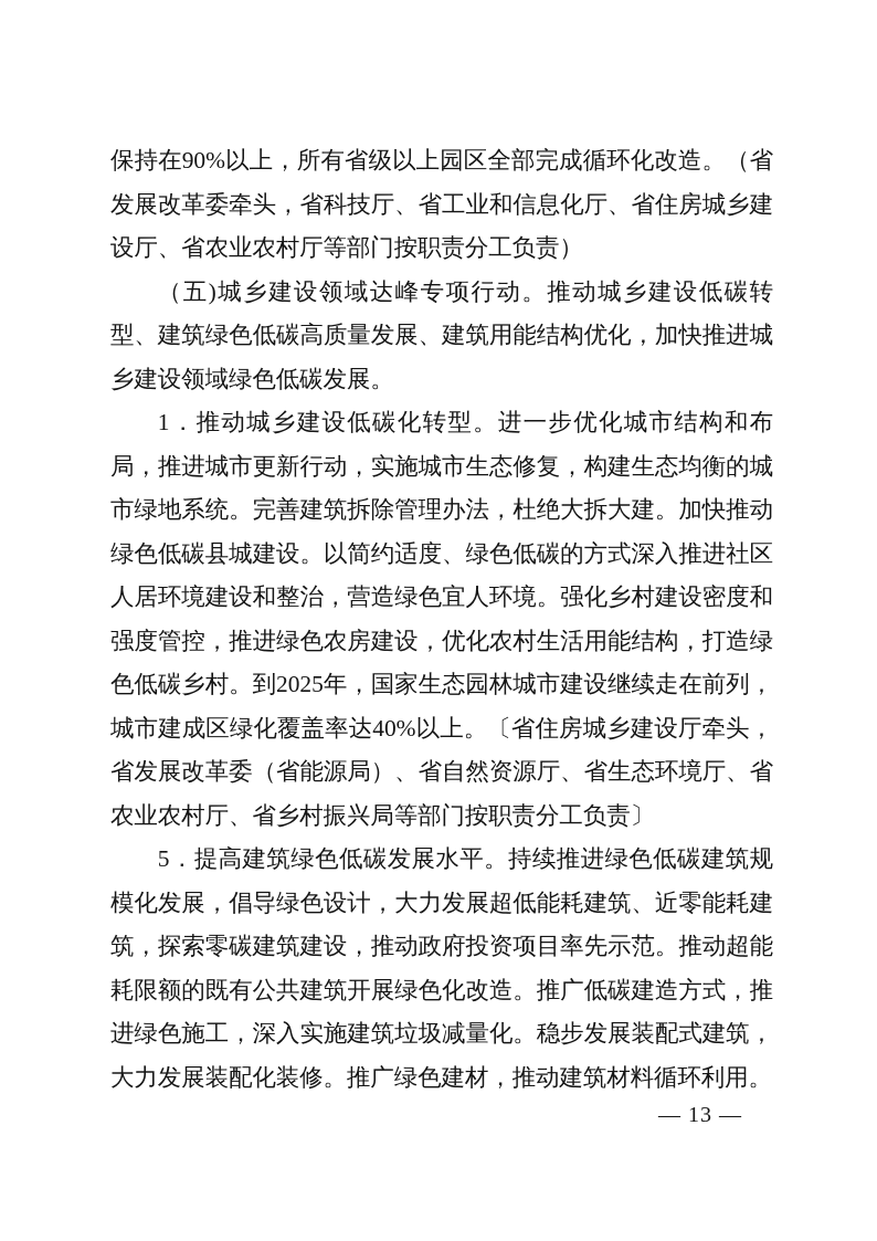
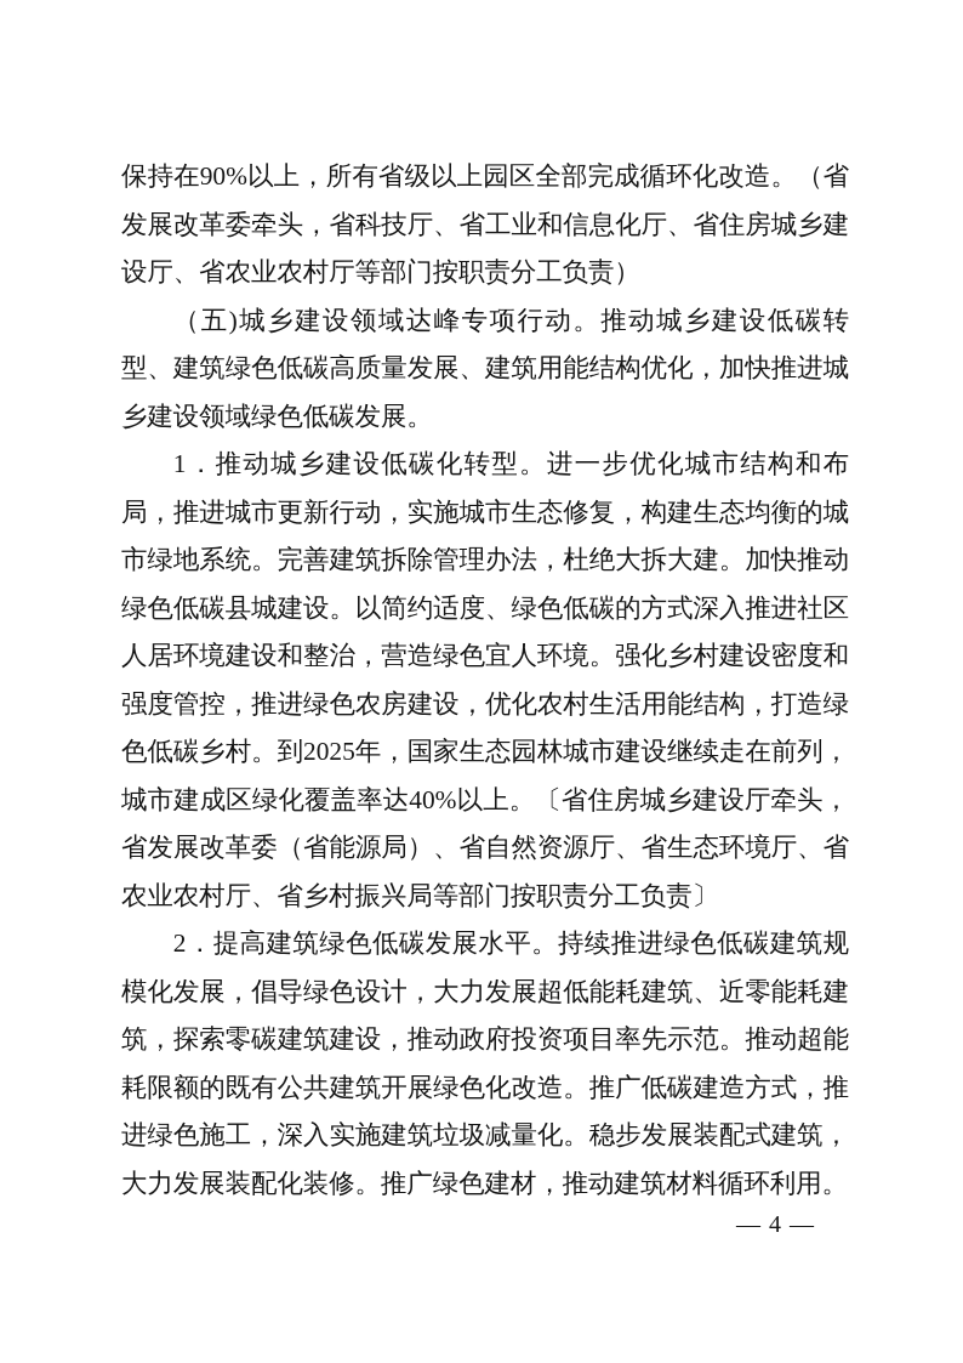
  保持在90%以上，所有省级以上园区全部完成循环化改造。（省发展改革委牵头，省科技厅、省工业和信息化厅、省住房城乡建设厅、省农业农村厅等部门按职责分工负责）
  （五)城乡建设领域达峰专项行动。推动城乡建设低碳转型、建筑绿色低碳高质量发展、建筑用能结构优化，加快推进城乡建设领域绿色低碳发展。
  1．推动城乡建设低碳化转型。进一步优化城市结构和布局，推进城市更新行动，实施城市生态修复，构建生态均衡的城市绿地系统。完善建筑拆除管理办法，杜绝大拆大建。加快推动绿色低碳县城建设。以简约适度、绿色低碳的方式深入推进社区人居环境建设和整治，营造绿色宜人环境。强化乡村建设密度和强度管控，推进绿色农房建设，优化农村生活用能结构，打造绿色低碳乡村。到2025年，国家生态园林城市建设继续走在前列，城市建成区绿化覆盖率达40%以上。〔省住房城乡建设厅牵头，省发展改革委（省能源局）、省自然资源厅、省生态环境厅、省农业农村厅、省乡村振兴局等部门按职责分工负责〕
- 5．提高建筑绿色低碳发展水平。持续推进绿色低碳建筑规模化发展，倡导绿色设计，大力发展超低能耗建筑、近零能耗建筑，探索零碳建筑建设，推动政府投资项目率先示范。推动超能耗限额的既有公共建筑开展绿色化改造。推广低碳建造方式，推进绿色施工，深入实施建筑垃圾减量化。稳步发展装配式建筑，大力发展装配化装修。推广绿色建材，推动建筑材料循环利用。
+ 2．提高建筑绿色低碳发展水平。持续推进绿色低碳建筑规模化发展，倡导绿色设计，大力发展超低能耗建筑、近零能耗建筑，探索零碳建筑建设，推动政府投资项目率先示范。推动超能耗限额的既有公共建筑开展绿色化改造。推广低碳建造方式，推进绿色施工，深入实施建筑垃圾减量化。稳步发展装配式建筑，大力发展装配化装修。推广绿色建材，推动建筑材料循环利用。
- — 13 —
+ — 4 —
